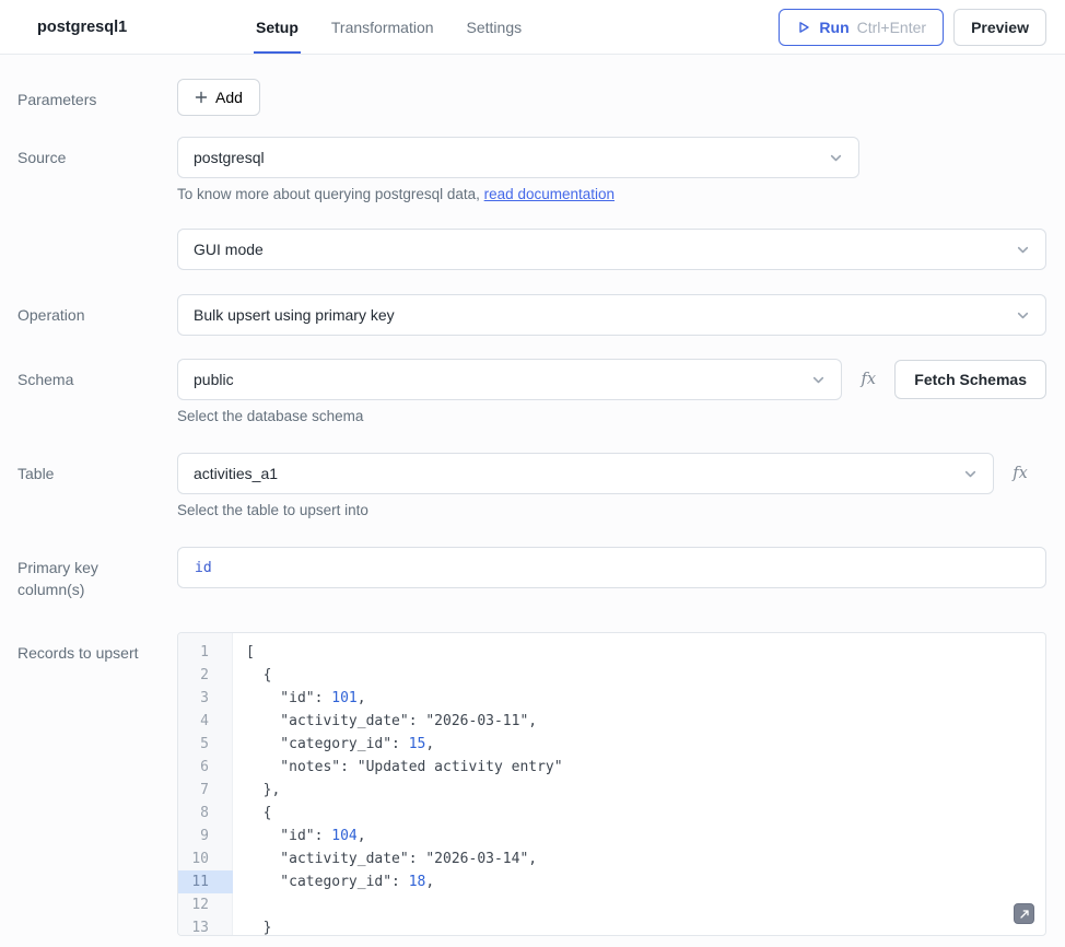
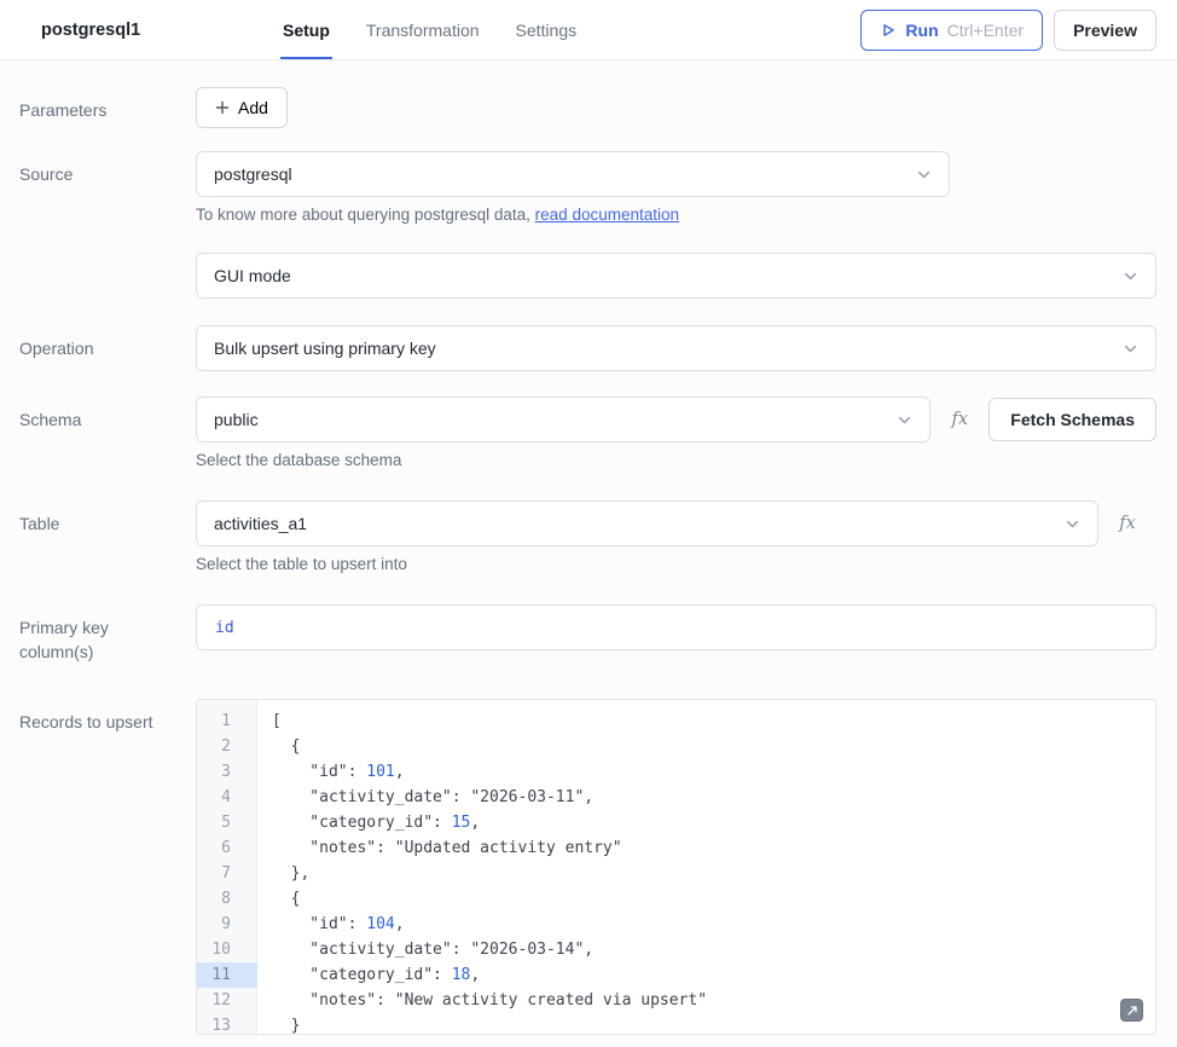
  postgresql1
  Setup
  Transformation
  Settings
  Run
  Ctrl+Enter
  Preview
  Parameters
  Add
  Source
  postgresql
  To know more about querying postgresql data, read documentation
  GUI mode
  Operation
  Bulk upsert using primary key
  Schema
  public
  fx
  Fetch Schemas
  Select the database schema
  Table
  activities_a1
  fx
  Select the table to upsert into
  Primary key column(s)
  id
  Records to upsert
  1
  [
  2
  {
  3
  "id": 101,
  4
  "activity_date": "2026-03-11",
  5
  "category_id": 15,
  6
  "notes": "Updated activity entry"
  7
  },
  8
  {
  9
  "id": 104,
  10
  "activity_date": "2026-03-14",
  11
  "category_id": 18,
  12
+ "notes": "New activity created via upsert"
  13
  }
